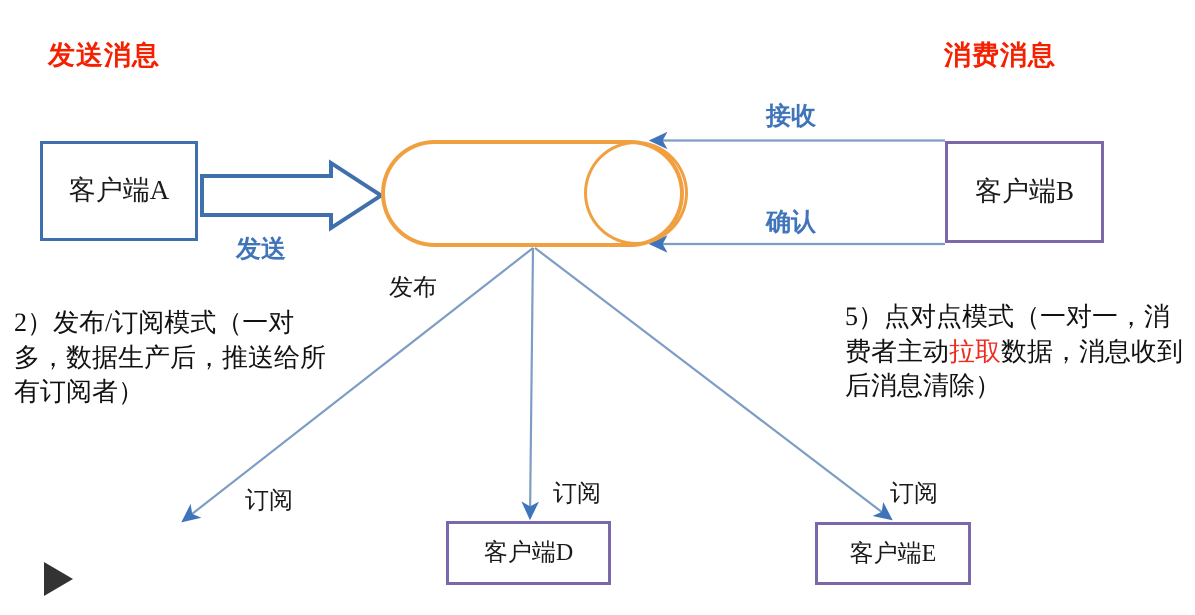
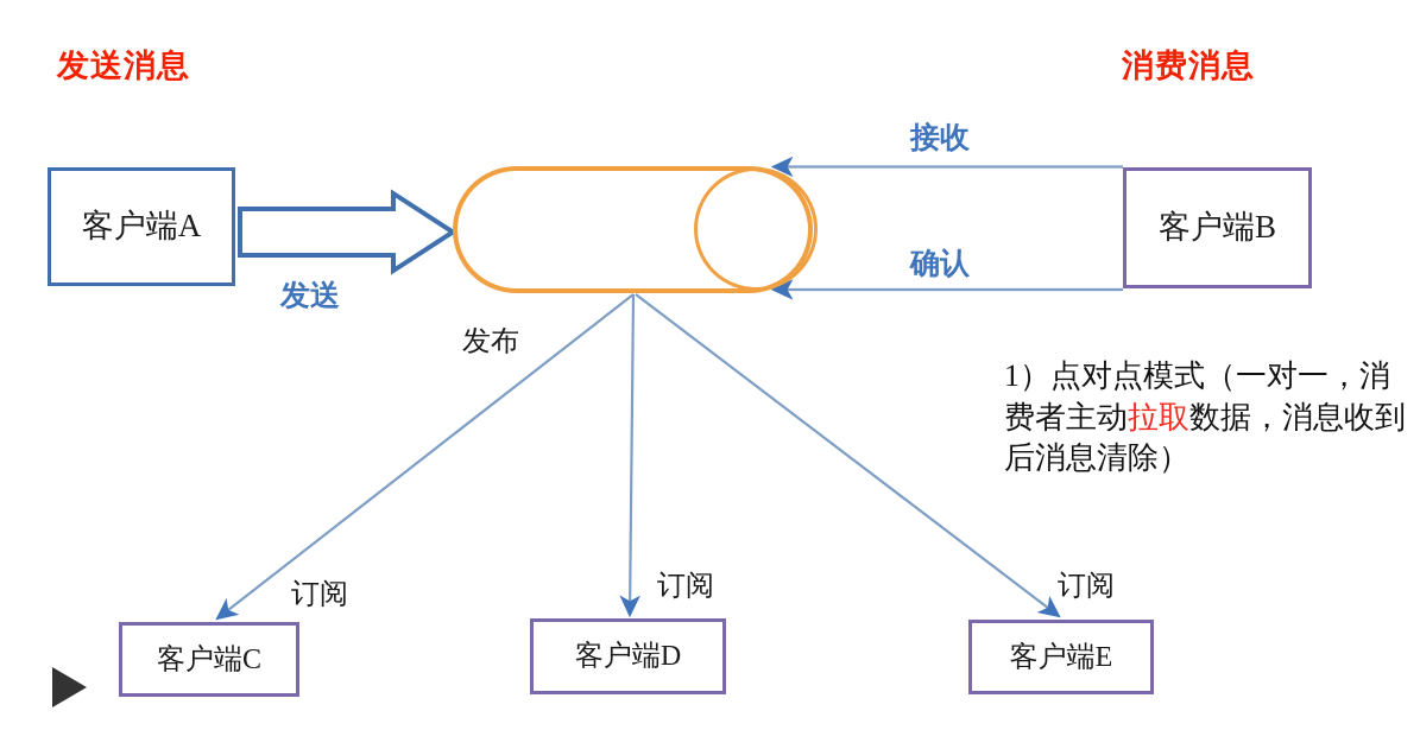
  发送消息
  消费消息
  客户端A
  客户端B
+ 客户端C
  客户端D
  客户端E
  发送
  接收
  确认
  发布
  订阅
  订阅
  订阅
- 2）发布/订阅模式（一对多，数据生产后，推送给所有订阅者）
- 5）点对点模式（一对一，消费者主动拉取数据，消息收到后消息清除）
+ 1）点对点模式（一对一，消费者主动拉取数据，消息收到后消息清除）
